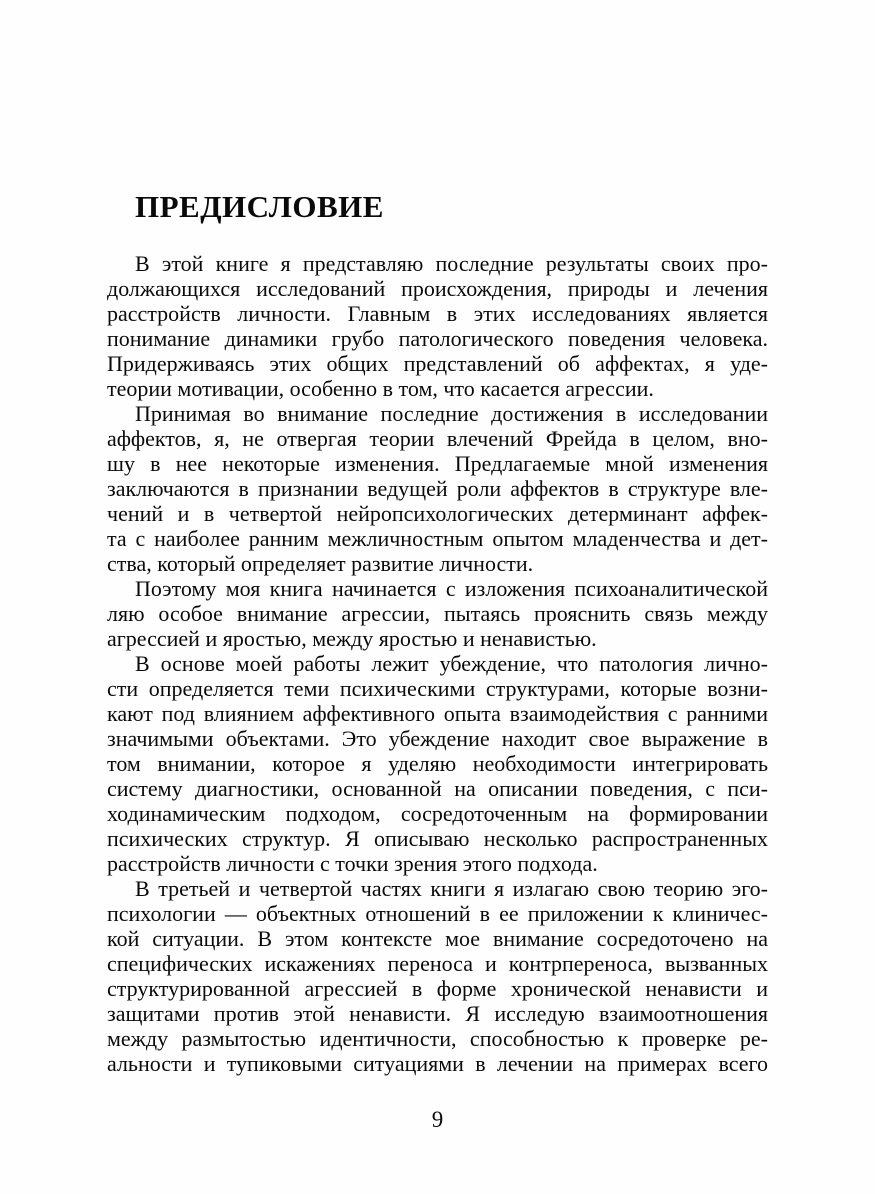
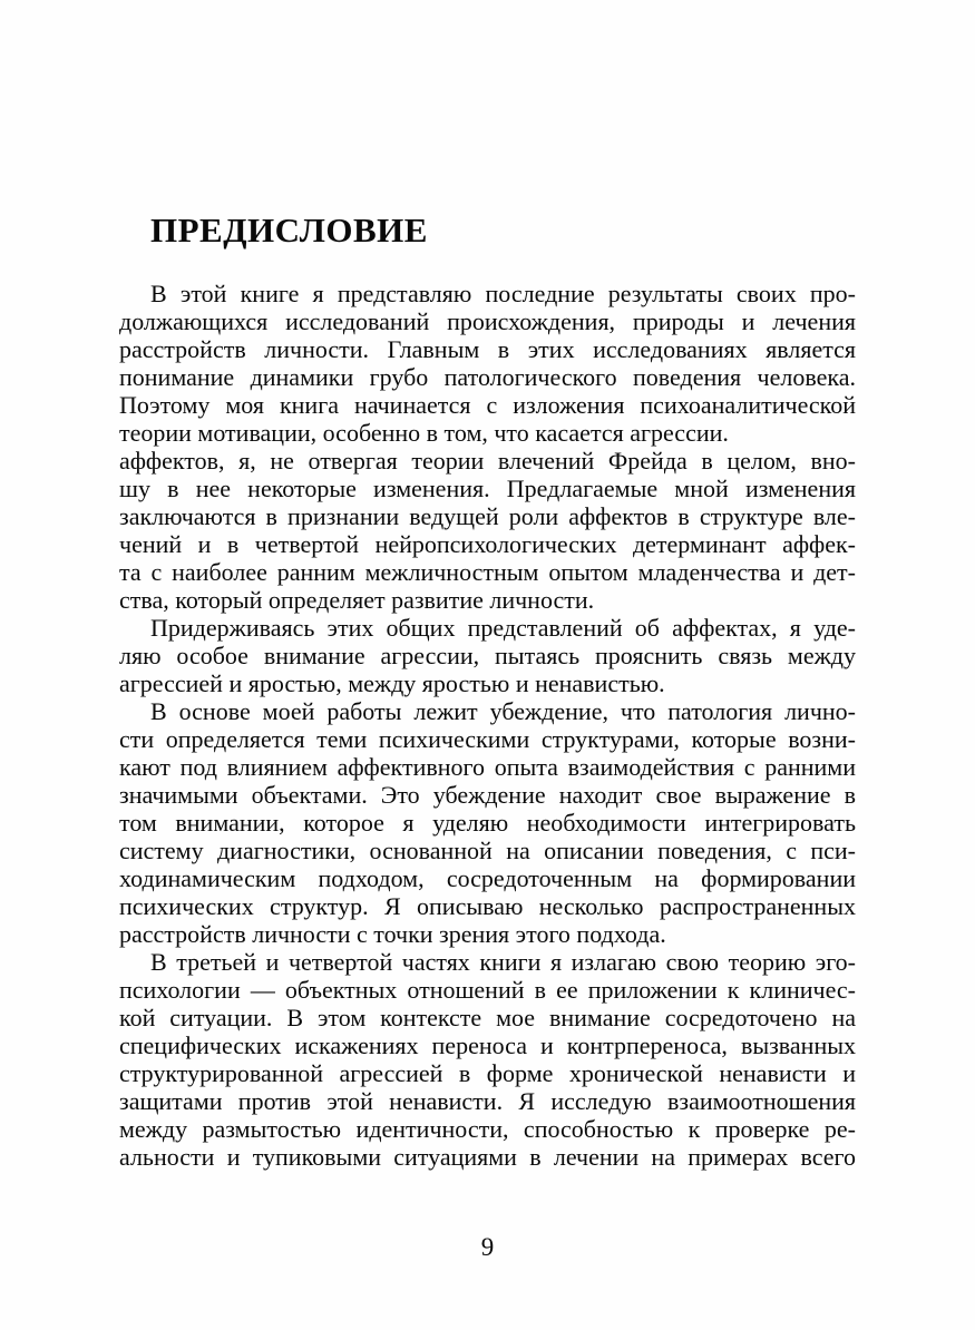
  ПРЕДИСЛОВИЕ
  В этой книге я представляю последние результаты своих про-
  должающихся исследований происхождения, природы и лечения
  расстройств личности. Главным в этих исследованиях является
  понимание динамики грубо патологического поведения человека.
- Придерживаясь этих общих представлений об аффектах, я уде-
+ Поэтому моя книга начинается с изложения психоаналитической
  теории мотивации, особенно в том, что касается агрессии.
- Принимая во внимание последние достижения в исследовании
  аффектов, я, не отвергая теории влечений Фрейда в целом, вно-
  шу в нее некоторые изменения. Предлагаемые мной изменения
  заключаются в признании ведущей роли аффектов в структуре вле-
  чений и в четвертой нейропсихологических детерминант аффек-
  та с наиболее ранним межличностным опытом младенчества и дет-
  ства, который определяет развитие личности.
- Поэтому моя книга начинается с изложения психоаналитической
+ Придерживаясь этих общих представлений об аффектах, я уде-
  ляю особое внимание агрессии, пытаясь прояснить связь между
  агрессией и яростью, между яростью и ненавистью.
  В основе моей работы лежит убеждение, что патология лично-
  сти определяется теми психическими структурами, которые возни-
  кают под влиянием аффективного опыта взаимодействия с ранними
  значимыми объектами. Это убеждение находит свое выражение в
  том внимании, которое я уделяю необходимости интегрировать
  систему диагностики, основанной на описании поведения, с пси-
  ходинамическим подходом, сосредоточенным на формировании
  психических структур. Я описываю несколько распространенных
  расстройств личности с точки зрения этого подхода.
  В третьей и четвертой частях книги я излагаю свою теорию эго-
  психологии — объектных отношений в ее приложении к клиничес-
  кой ситуации. В этом контексте мое внимание сосредоточено на
  специфических искажениях переноса и контрпереноса, вызванных
  структурированной агрессией в форме хронической ненависти и
  защитами против этой ненависти. Я исследую взаимоотношения
  между размытостью идентичности, способностью к проверке ре-
  альности и тупиковыми ситуациями в лечении на примерах всего
  9
